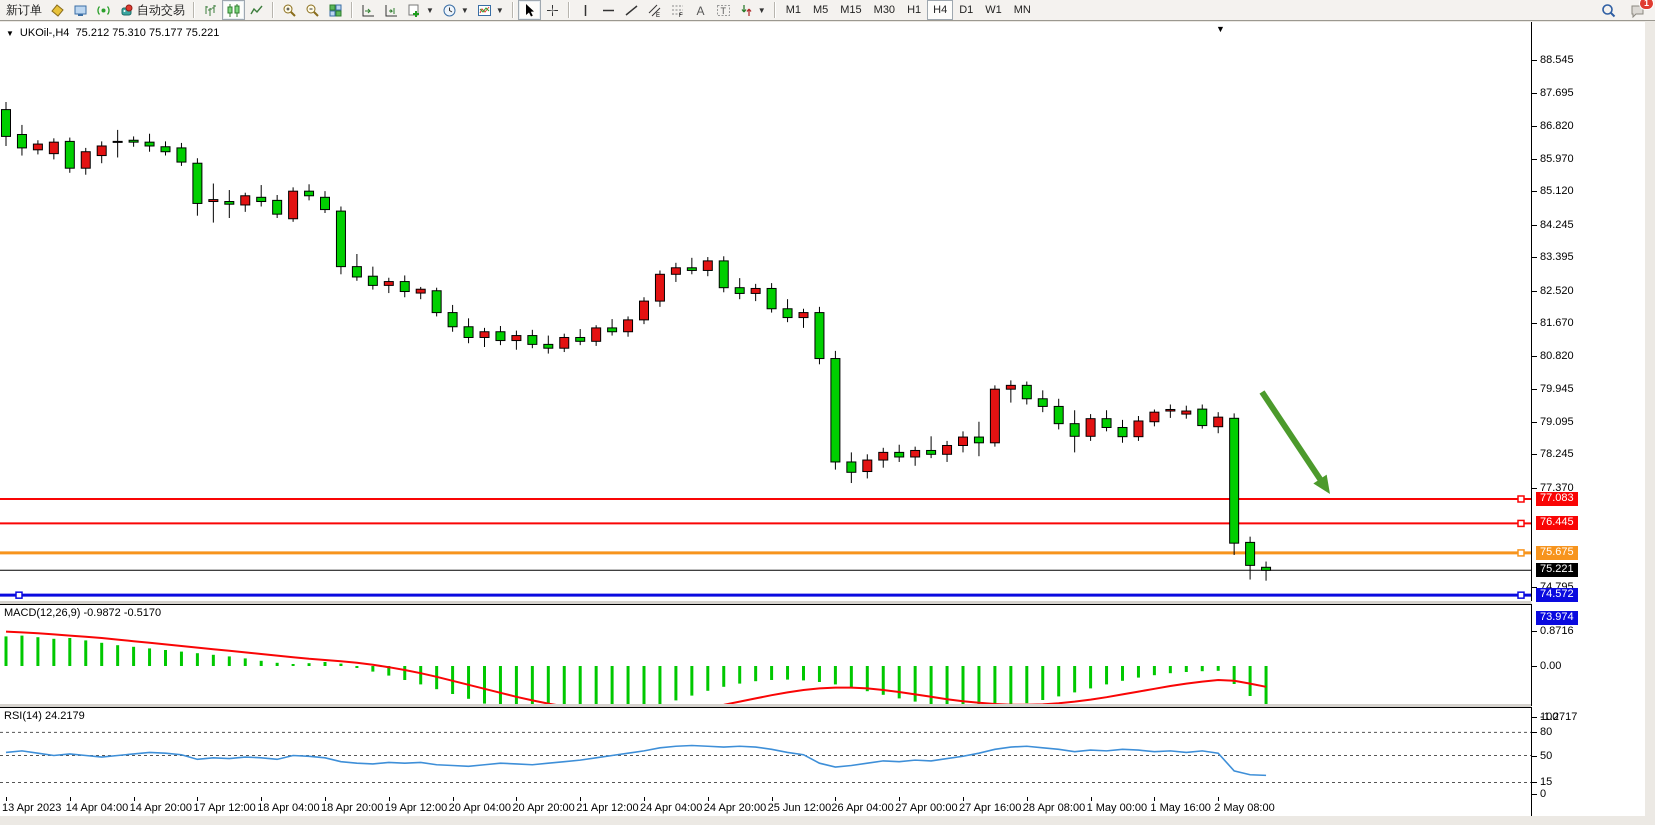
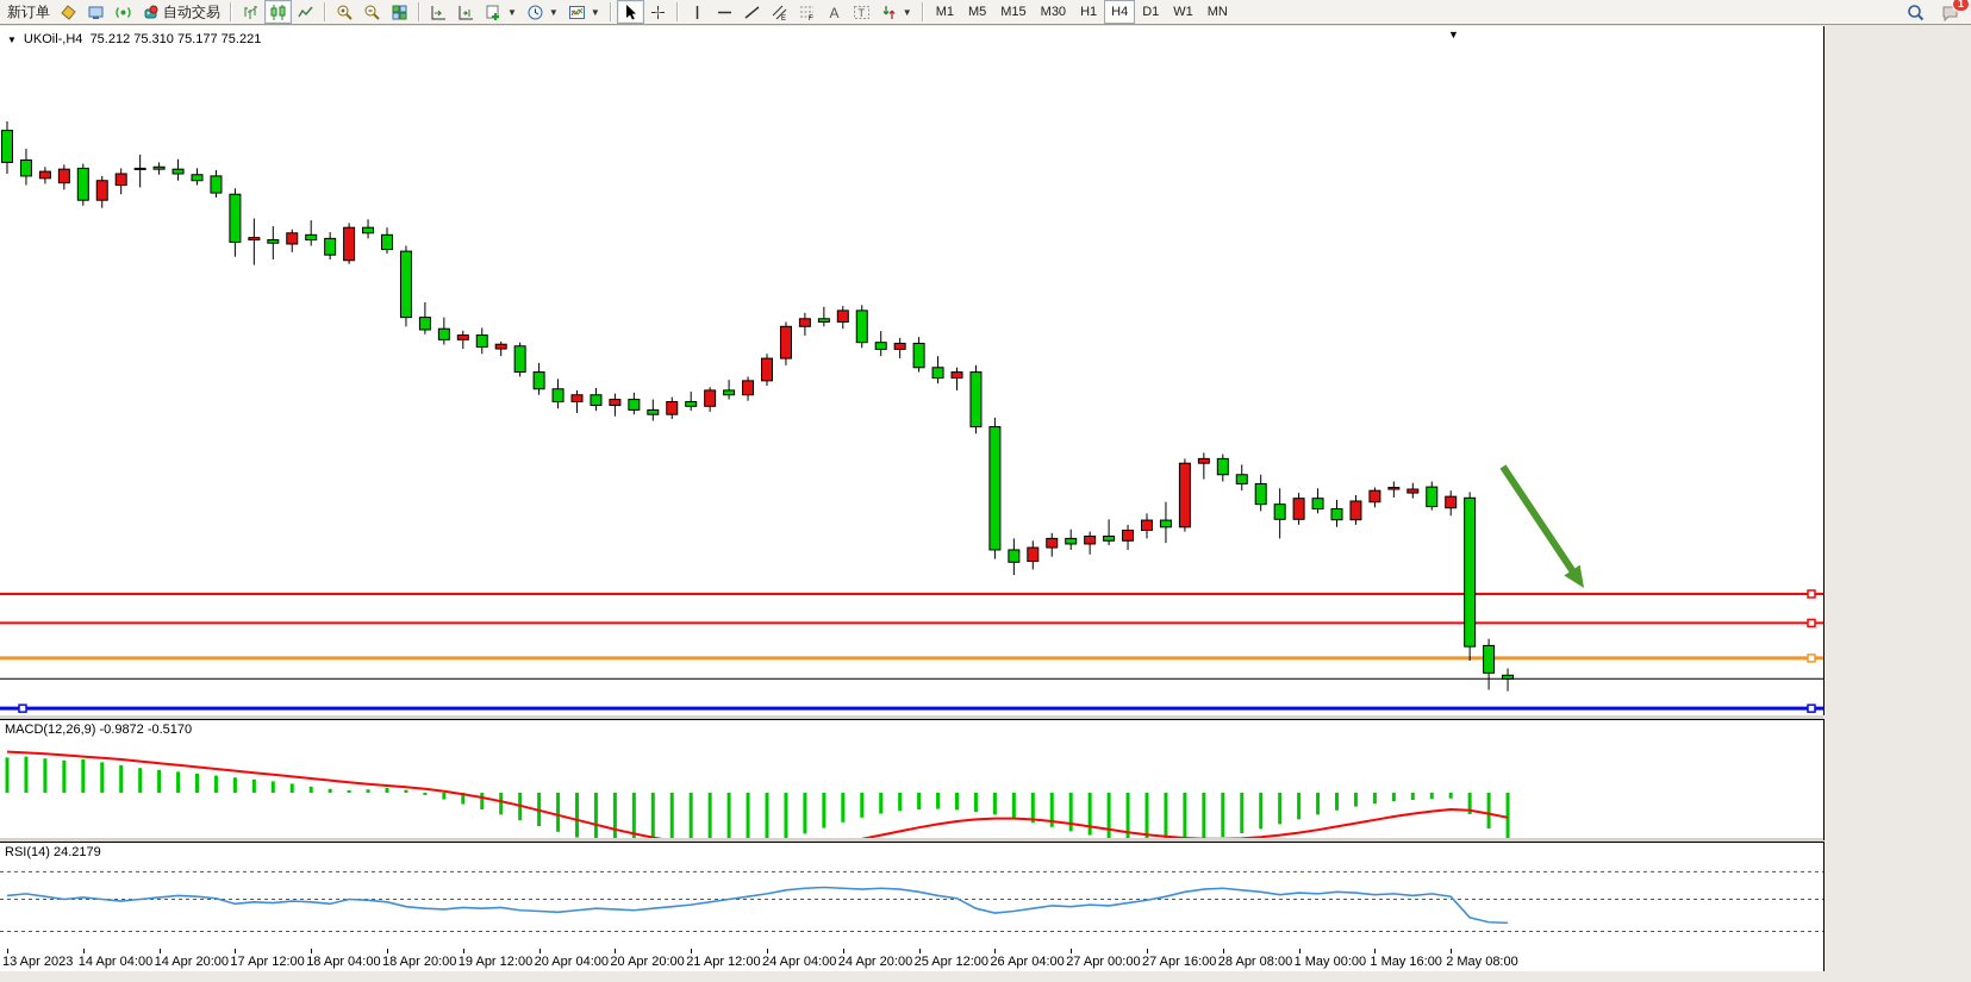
  新订单
  自动交易
  ▼
  ▼
  ▼
  A
  T
  ▼
  M1
  M5
  M15
  M30
  H1
  H4
  D1
  W1
  MN
  1
  ▼
  UKOil-,H4 75.212 75.310 75.177 75.221
  ▼
  MACD(12,26,9) -0.9872 -0.5170
  RSI(14) 24.2179
  13 Apr 2023
  14 Apr 04:00
  14 Apr 20:00
  17 Apr 12:00
  18 Apr 04:00
  18 Apr 20:00
  19 Apr 12:00
  20 Apr 04:00
  20 Apr 20:00
  21 Apr 12:00
  24 Apr 04:00
  24 Apr 20:00
- 25 Jun 12:00
+ 25 Apr 12:00
  26 Apr 04:00
  27 Apr 00:00
  27 Apr 16:00
  28 Apr 08:00
  1 May 00:00
  1 May 16:00
  2 May 08:00
- 88.545
- 87.695
- 86.820
- 85.970
- 85.120
- 84.245
- 83.395
- 82.520
- 81.670
- 80.820
- 79.945
- 79.095
- 78.245
- 77.370
- 74.795
- 77.083
- 76.445
- 75.675
- 75.221
- 74.572
- 73.974
- 0.8716
- 0.00
- -1.2717
- 100
- 80
- 50
- 15
- 0
